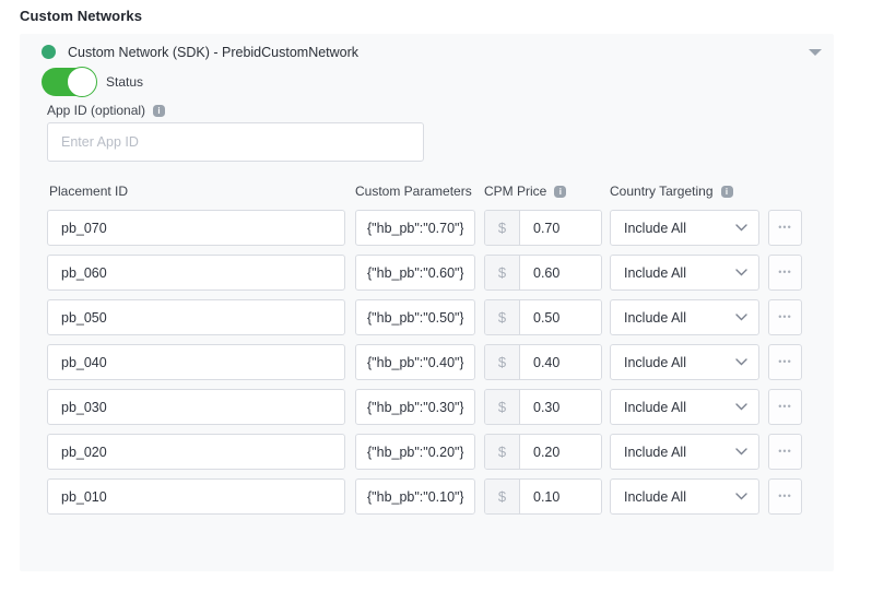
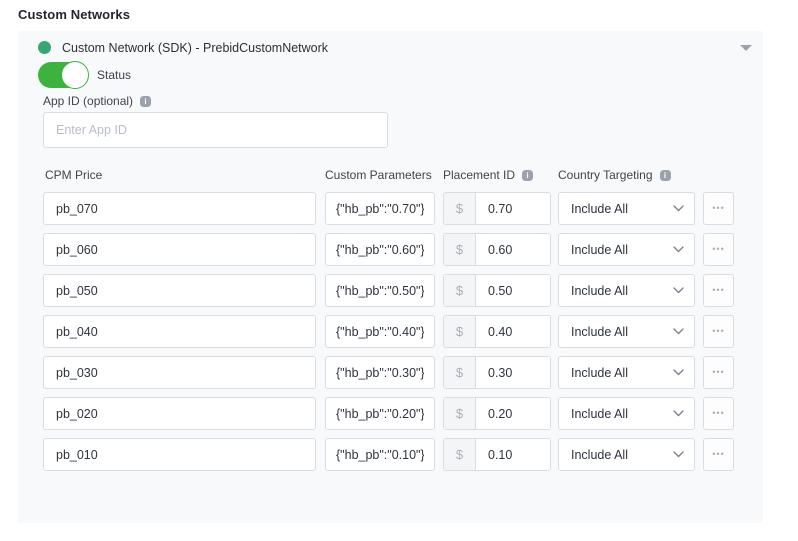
  Custom Networks
  Custom Network (SDK) - PrebidCustomNetwork
  Status
  App ID (optional)
  i
  Enter App ID
- Placement ID
+ CPM Price
  Custom Parameters
- CPM Price
+ Placement ID
  i
  Country Targeting
  i
  pb_070
  {"hb_pb":"0.70"}
  $
  0.70
  Include All
  •••
  pb_060
  {"hb_pb":"0.60"}
  $
  0.60
  Include All
  •••
  pb_050
  {"hb_pb":"0.50"}
  $
  0.50
  Include All
  •••
  pb_040
  {"hb_pb":"0.40"}
  $
  0.40
  Include All
  •••
  pb_030
  {"hb_pb":"0.30"}
  $
  0.30
  Include All
  •••
  pb_020
  {"hb_pb":"0.20"}
  $
  0.20
  Include All
  •••
  pb_010
  {"hb_pb":"0.10"}
  $
  0.10
  Include All
  •••
